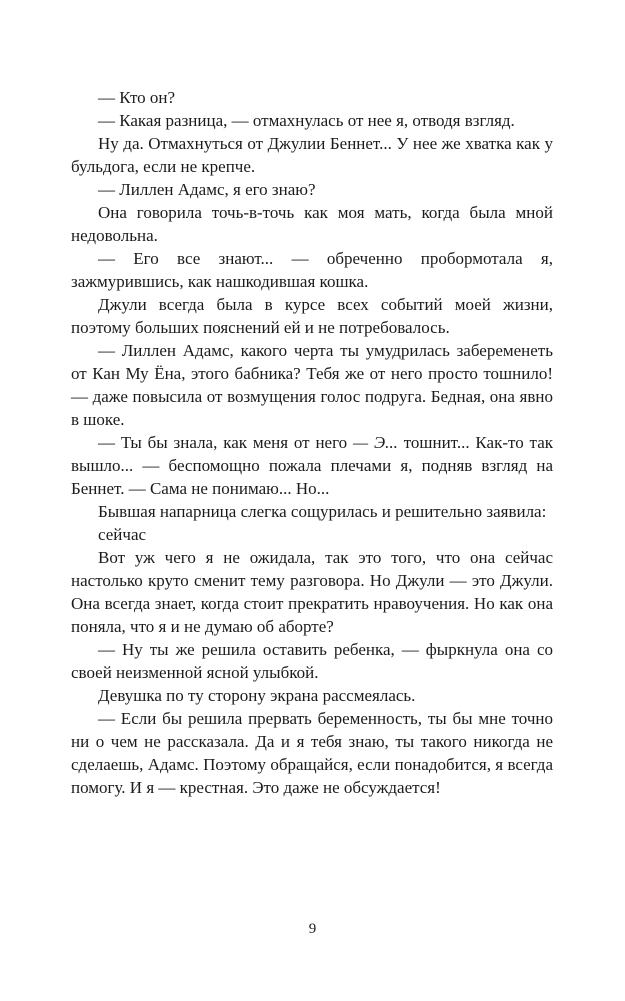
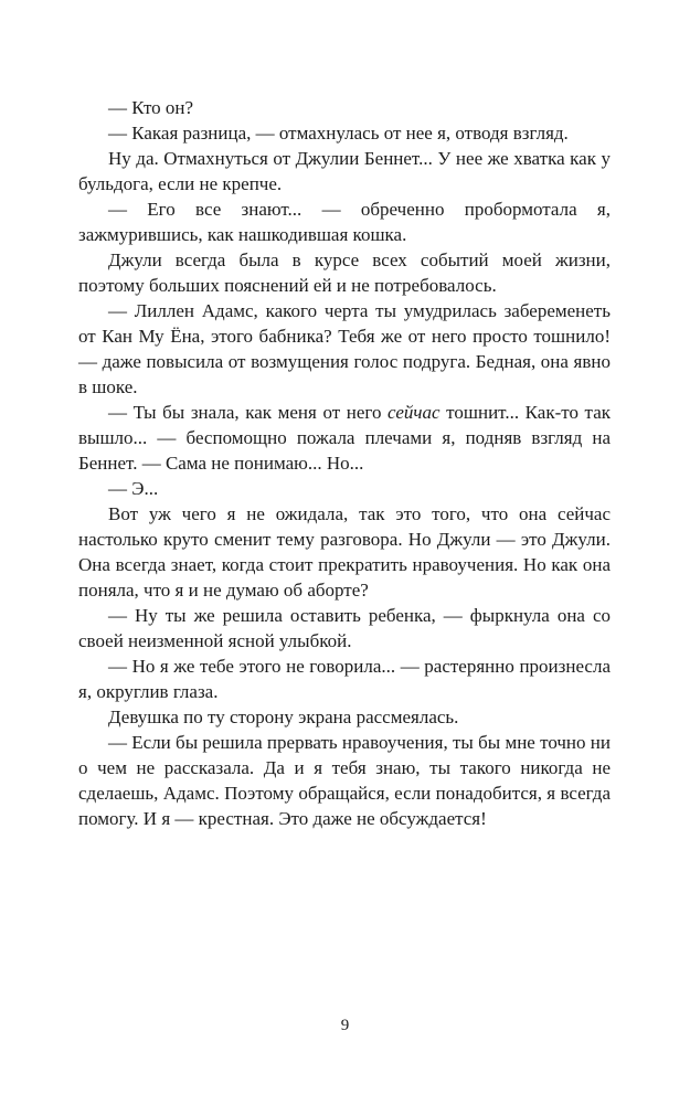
  — Кто он?
  — Какая разница, — отмахнулась от нее я, отводя взгляд.
  Ну да. Отмахнуться от Джулии Беннет... У нее же хватка как у бульдога, если не крепче.
- — Лиллен Адамс, я его знаю?
- Она говорила точь-в-точь как моя мать, когда была мной недовольна.
  — Его все знают... — обреченно пробормотала я, зажмурившись, как нашкодившая кошка.
  Джули всегда была в курсе всех событий моей жизни, поэтому больших пояснений ей и не потребовалось.
  — Лиллен Адамс, какого черта ты умудрилась забеременеть от Кан Му Ёна, этого бабника? Тебя же от него просто тошнило! — даже повысила от возмущения голос подруга. Бедная, она явно в шоке.
- — Ты бы знала, как меня от него — Э... тошнит... Как-то так вышло... — беспомощно пожала плечами я, подняв взгляд на Беннет. — Сама не понимаю... Но...
+ — Ты бы знала, как меня от него сейчас тошнит... Как-то так вышло... — беспомощно пожала плечами я, подняв взгляд на Беннет. — Сама не понимаю... Но...
- Бывшая напарница слегка сощурилась и решительно заявила:
- сейчас
+ — Э...
  Вот уж чего я не ожидала, так это того, что она сейчас настолько круто сменит тему разговора. Но Джули — это Джули. Она всегда знает, когда стоит прекратить нравоучения. Но как она поняла, что я и не думаю об аборте?
  — Ну ты же решила оставить ребенка, — фыркнула она со своей неизменной ясной улыбкой.
+ — Но я же тебе этого не говорила... — растерянно произнесла я, округлив глаза.
  Девушка по ту сторону экрана рассмеялась.
- — Если бы решила прервать беременность, ты бы мне точно ни о чем не рассказала. Да и я тебя знаю, ты такого никогда не сделаешь, Адамс. Поэтому обращайся, если понадобится, я всегда помогу. И я — крестная. Это даже не обсуждается!
+ — Если бы решила прервать нравоучения, ты бы мне точно ни о чем не рассказала. Да и я тебя знаю, ты такого никогда не сделаешь, Адамс. Поэтому обращайся, если понадобится, я всегда помогу. И я — крестная. Это даже не обсуждается!
  9
